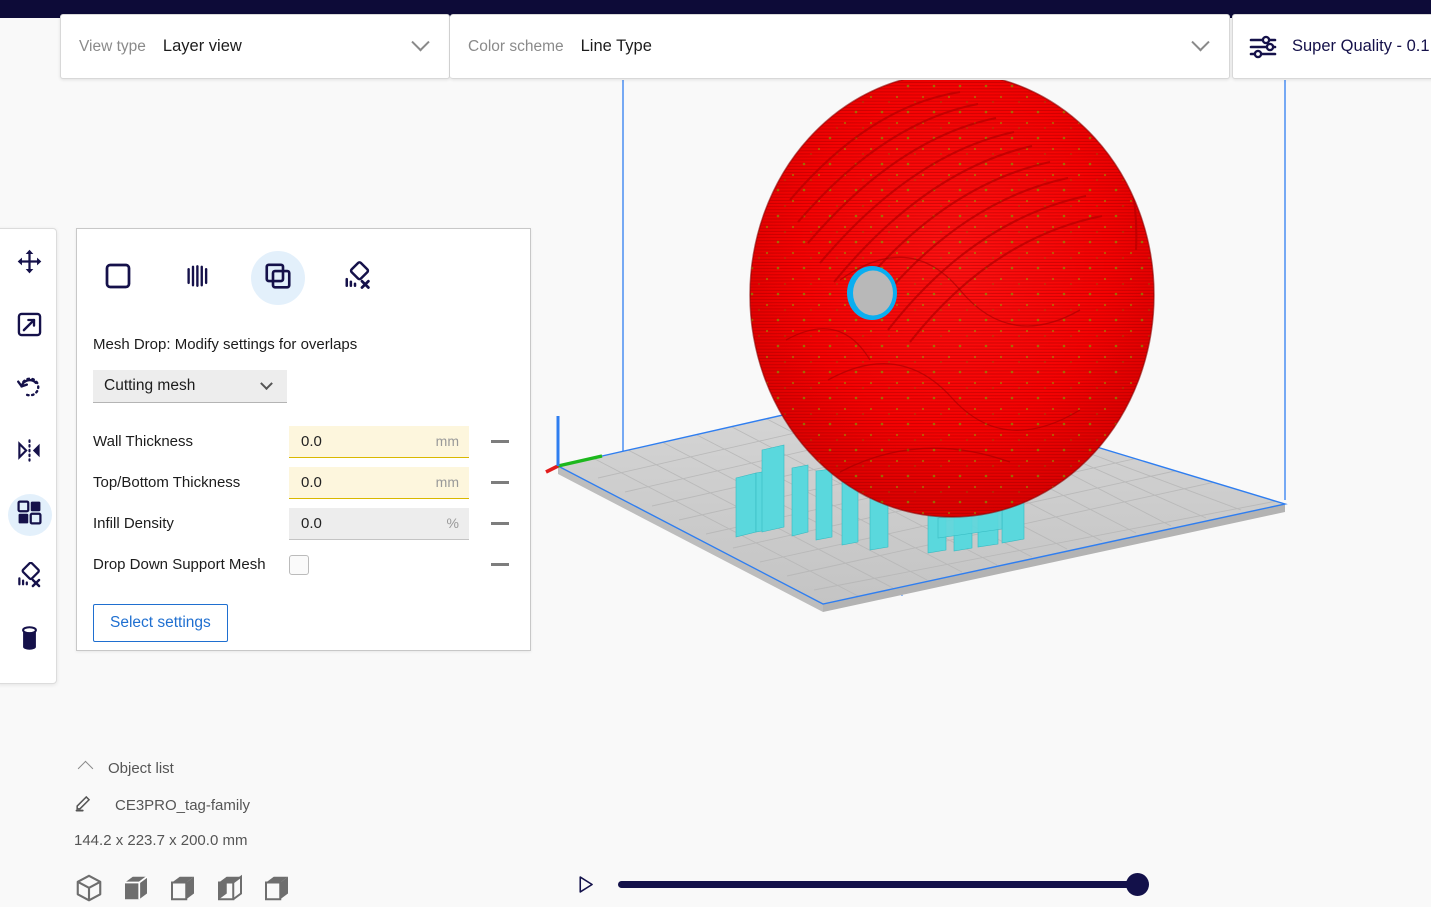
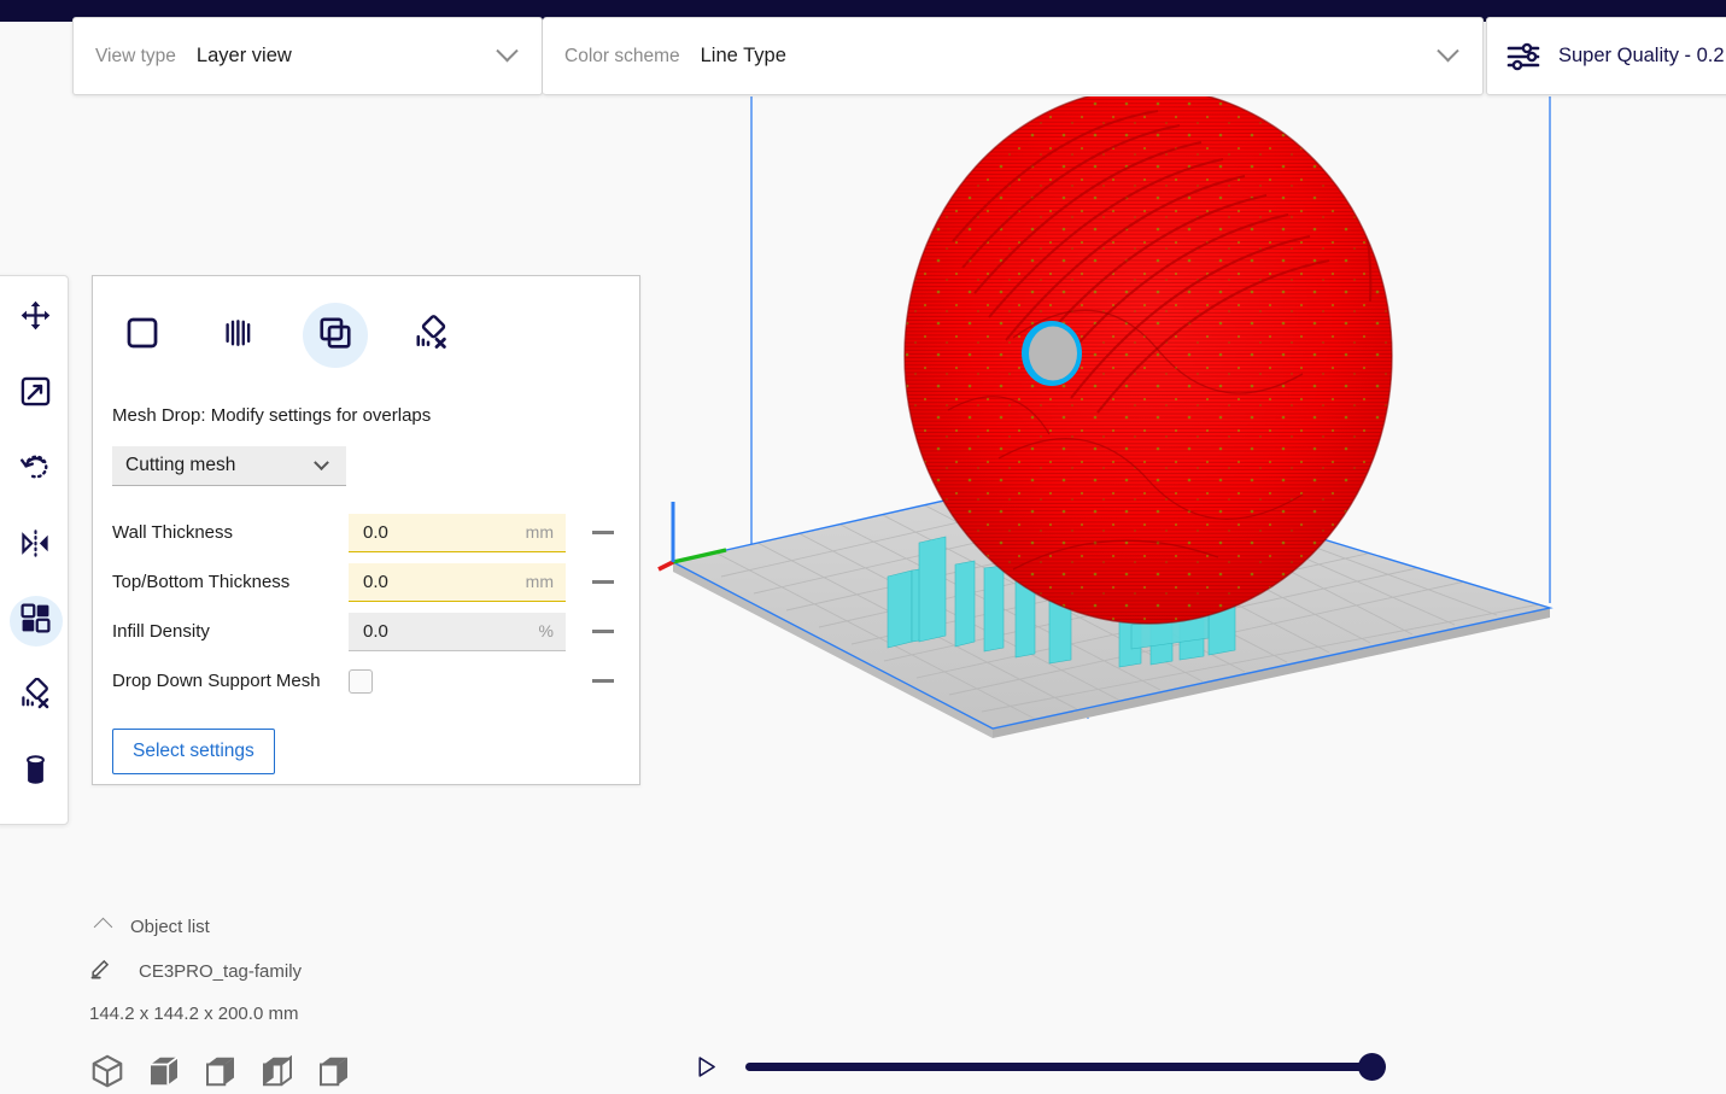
  View type
  Layer view
  Color scheme
  Line Type
- Super Quality - 0.1
+ Super Quality - 0.2
  Mesh Drop: Modify settings for overlaps
  Cutting mesh
  Wall Thickness
  0.0
  mm
  Top/Bottom Thickness
  0.0
  mm
  Infill Density
  0.0
  %
  Drop Down Support Mesh
  Select settings
  Object list
  CE3PRO_tag-family
- 144.2 x 223.7 x 200.0 mm
+ 144.2 x 144.2 x 200.0 mm
